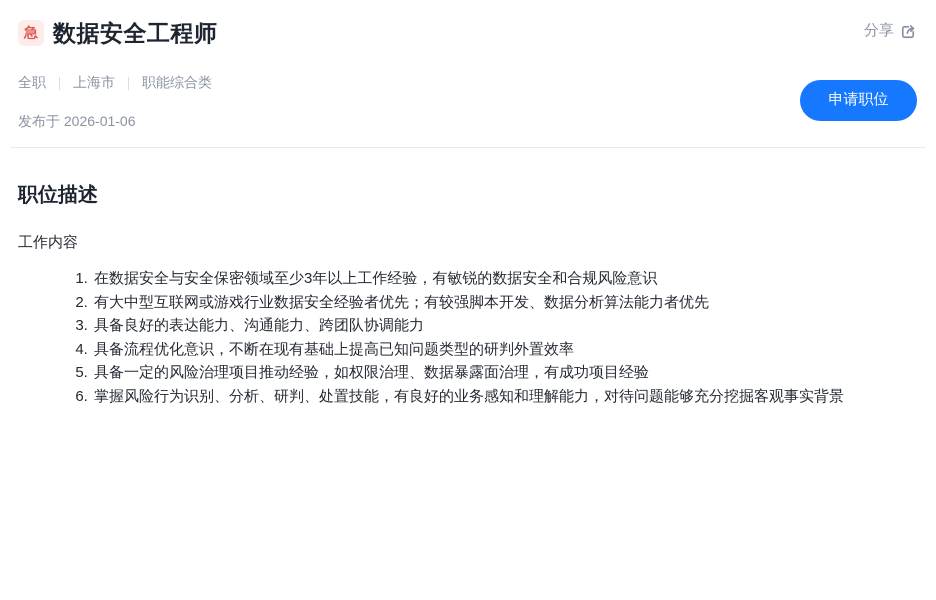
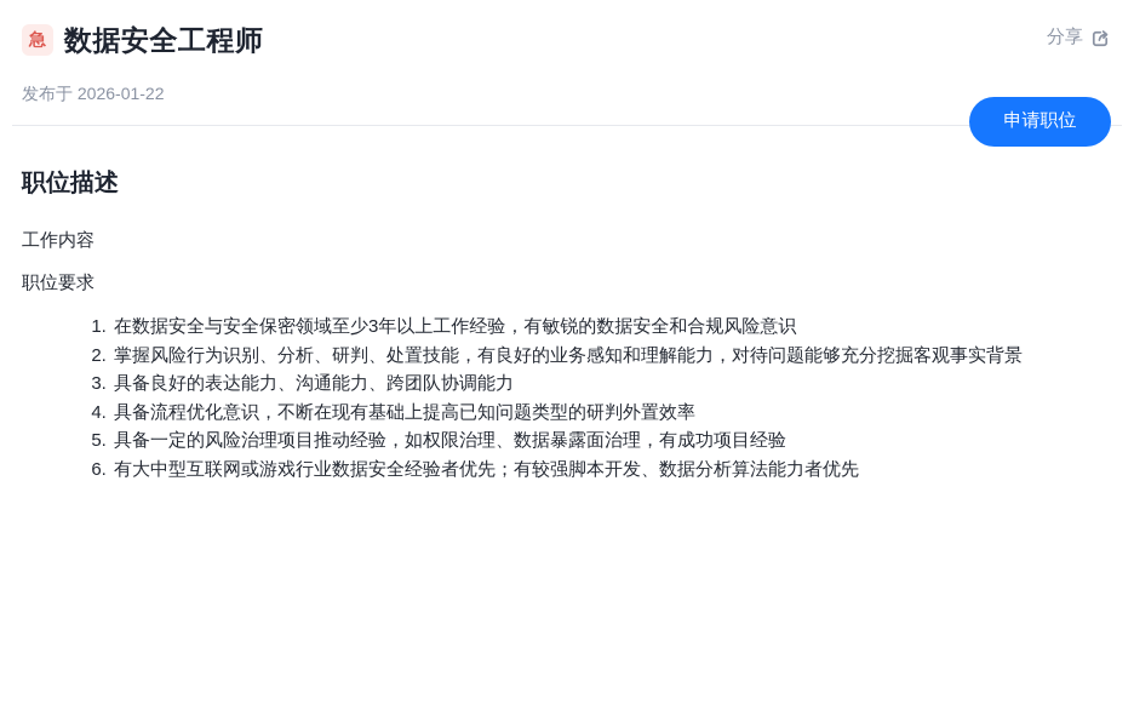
  急
  数据安全工程师
  分享
- 全职
- 上海市
- 职能综合类
- 发布于 2026-01-06
+ 发布于 2026-01-22
  申请职位
  职位描述
  工作内容
+ 职位要求
  在数据安全与安全保密领域至少3年以上工作经验，有敏锐的数据安全和合规风险意识
- 有大中型互联网或游戏行业数据安全经验者优先；有较强脚本开发、数据分析算法能力者优先
+ 掌握风险行为识别、分析、研判、处置技能，有良好的业务感知和理解能力，对待问题能够充分挖掘客观事实背景
  具备良好的表达能力、沟通能力、跨团队协调能力
  具备流程优化意识，不断在现有基础上提高已知问题类型的研判外置效率
  具备一定的风险治理项目推动经验，如权限治理、数据暴露面治理，有成功项目经验
- 掌握风险行为识别、分析、研判、处置技能，有良好的业务感知和理解能力，对待问题能够充分挖掘客观事实背景
+ 有大中型互联网或游戏行业数据安全经验者优先；有较强脚本开发、数据分析算法能力者优先
